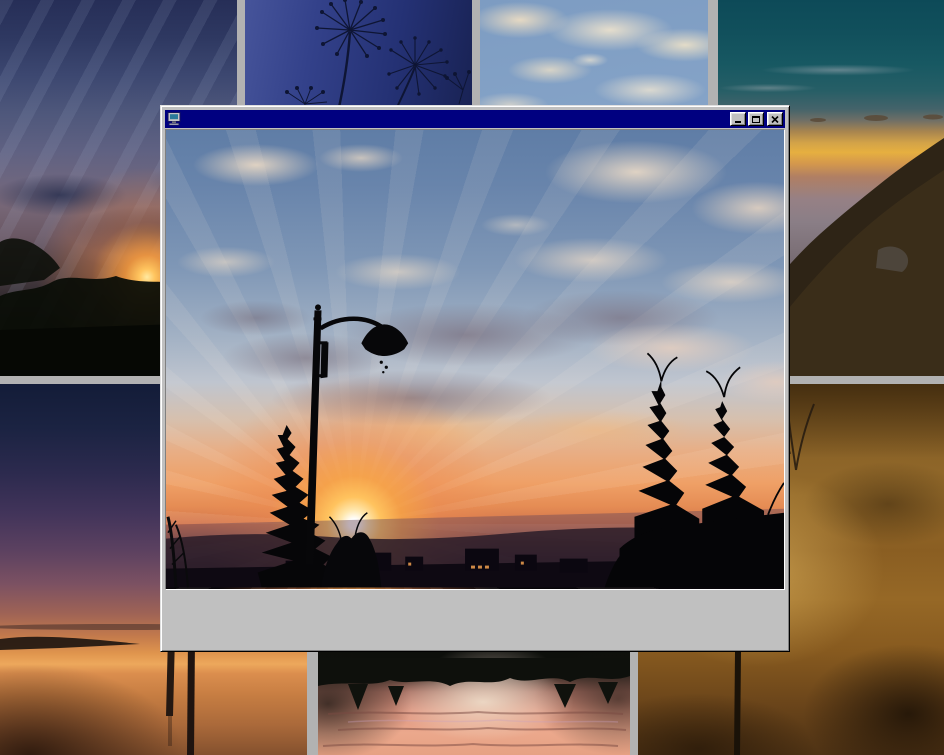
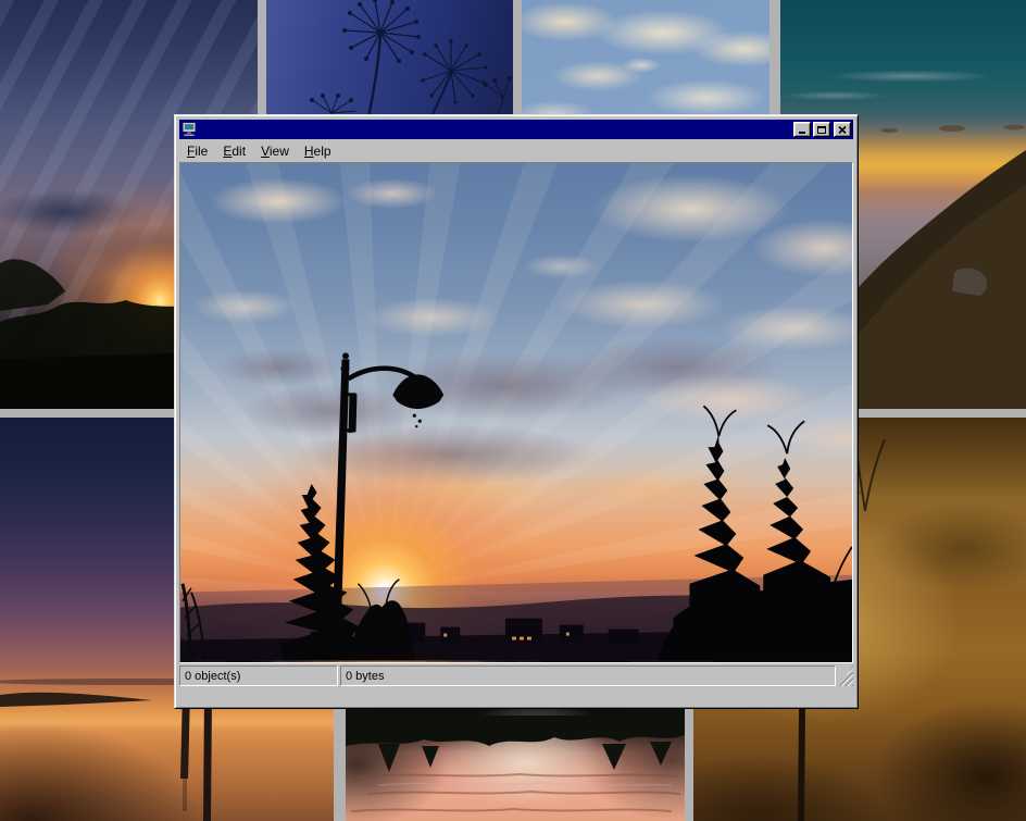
+ File
+ Edit
+ View
+ Help
+ 0 object(s)
+ 0 bytes
